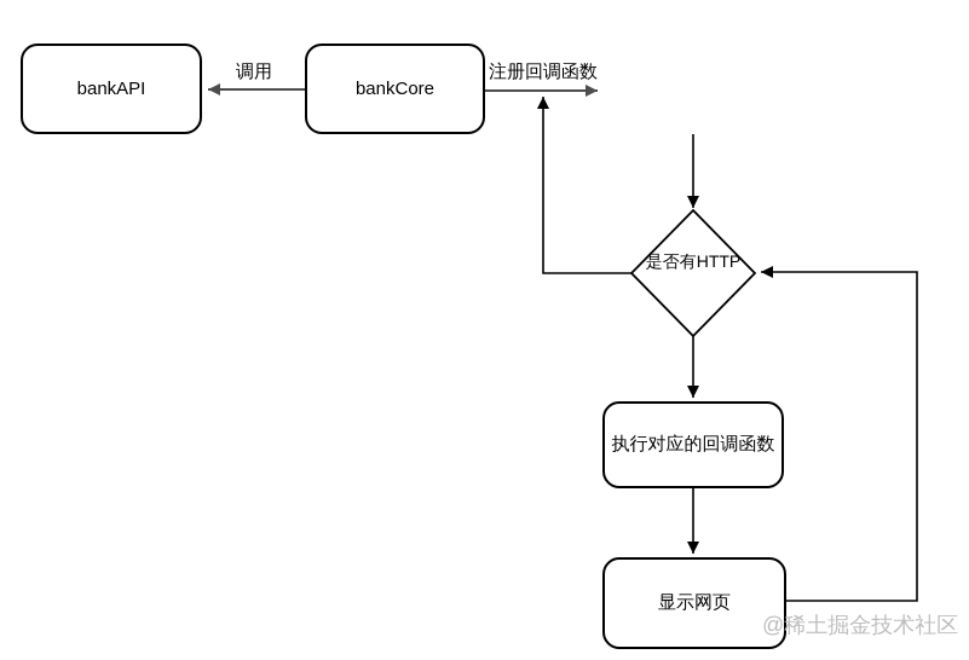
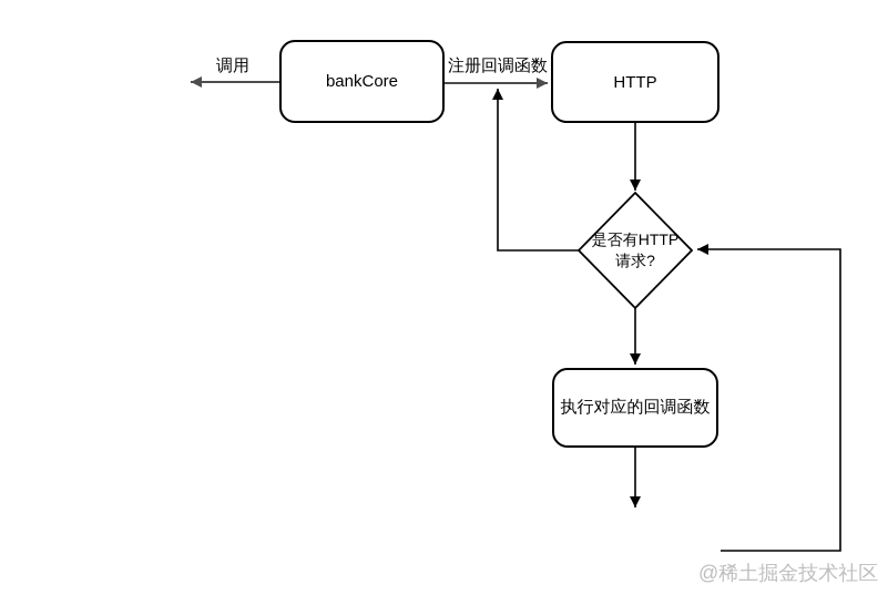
- bankAPI
  bankCore
+ HTTP
  执行对应的回调函数
- 显示网页
  是否有HTTP
+ 请求?
  调用
  注册回调函数
  @稀土掘金技术社区
